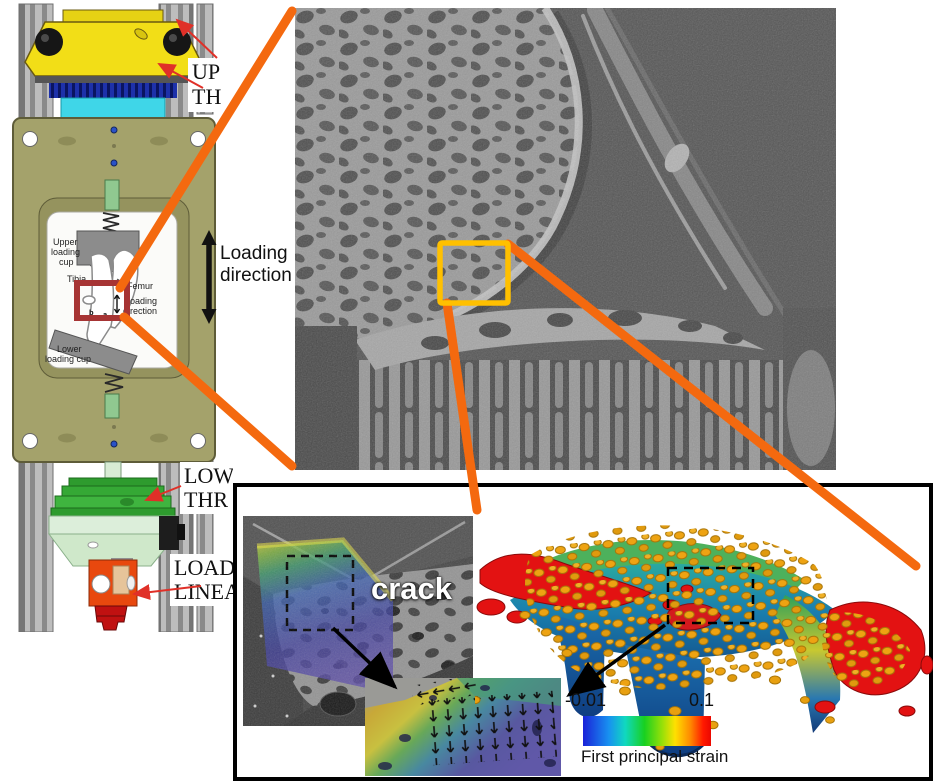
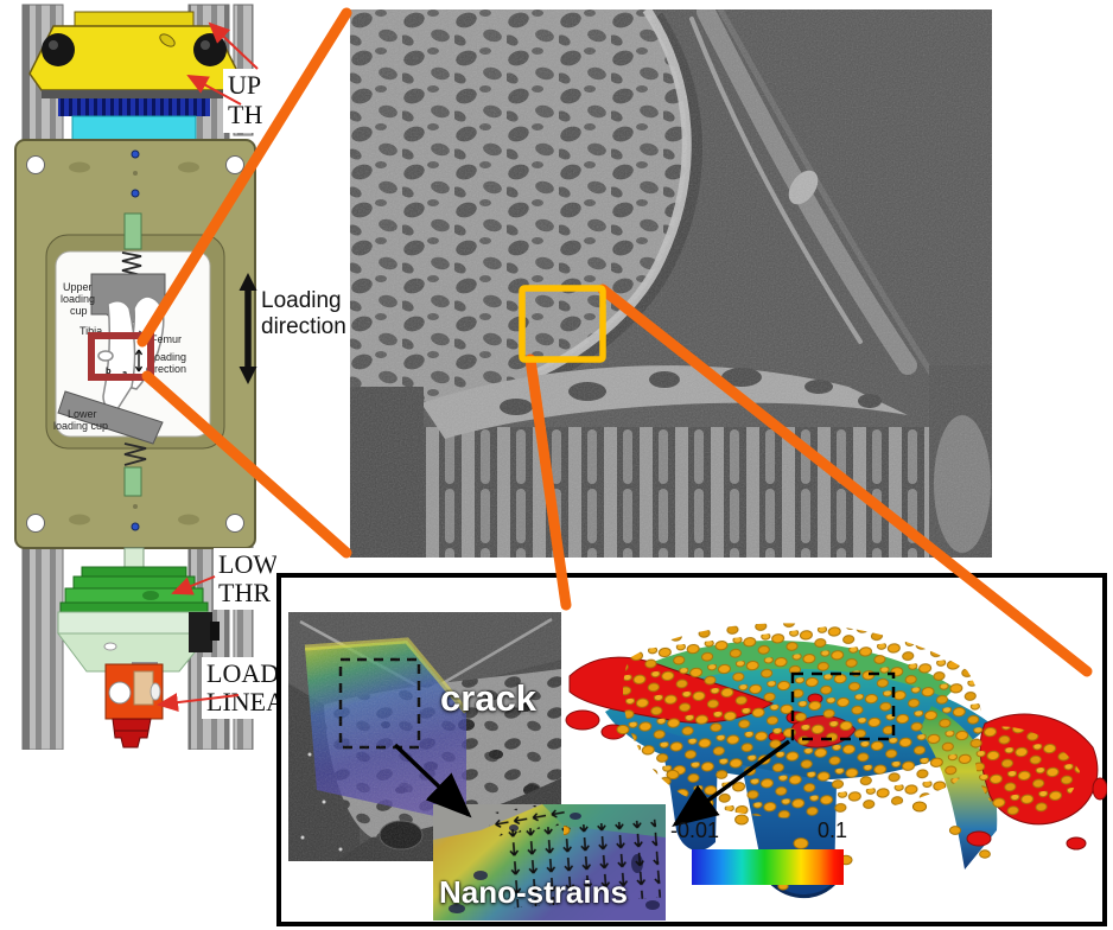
  Upper
  loading
  cup
  Tibia
  emur
  oading
  rection
  Lower
  loading cup
  b
  a
  UP
  TH
  LOW
  THR
  LOAD
  LINE
  Loading direction
  crack
+ Nano-strains
  -0.01
  0.1
- First principal strain
